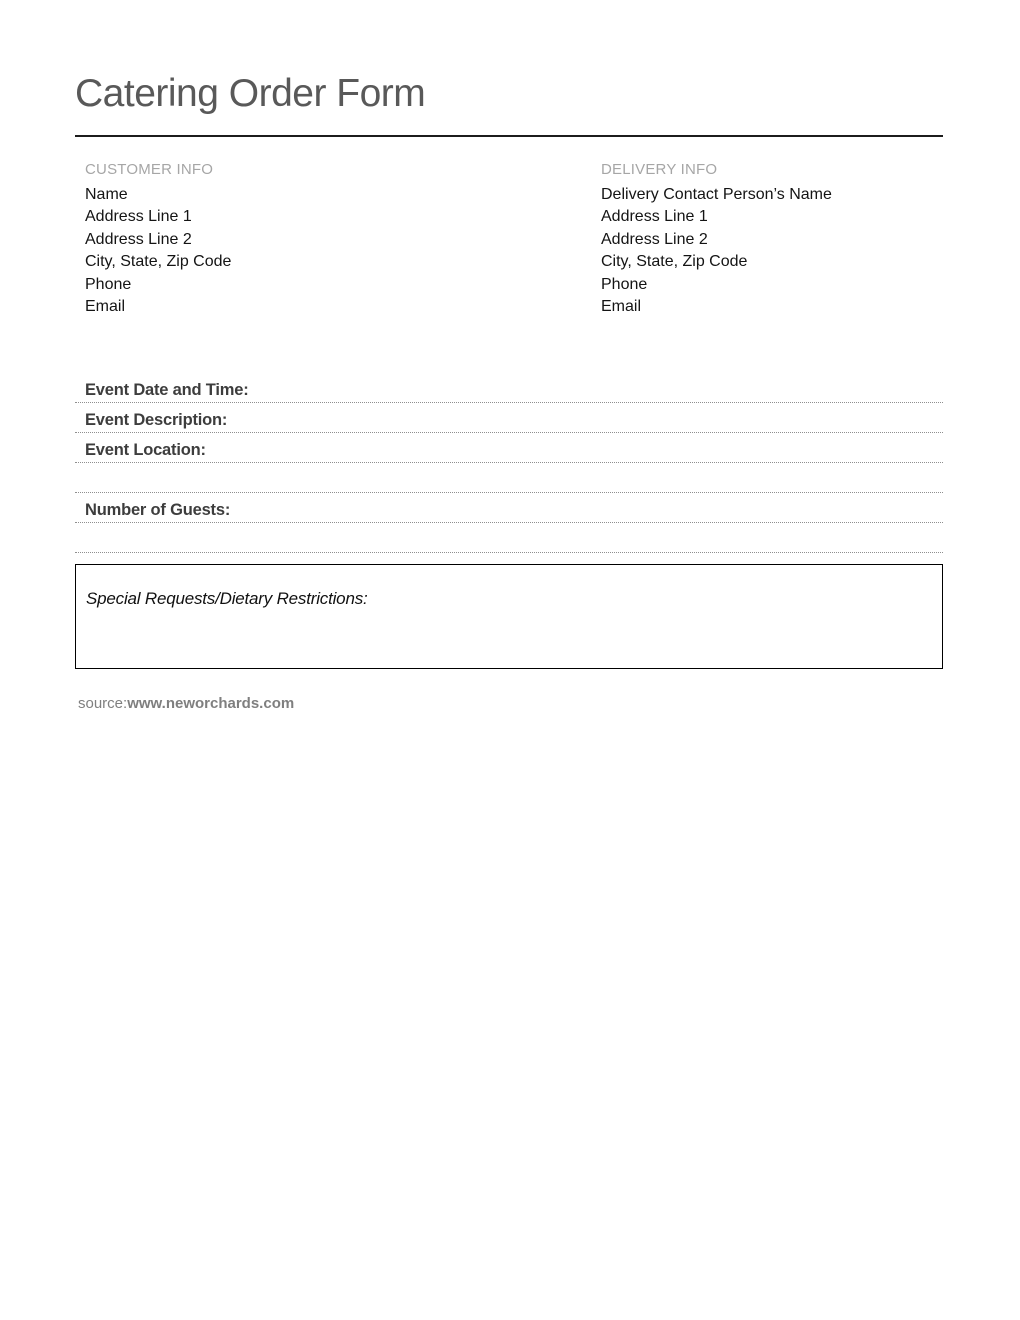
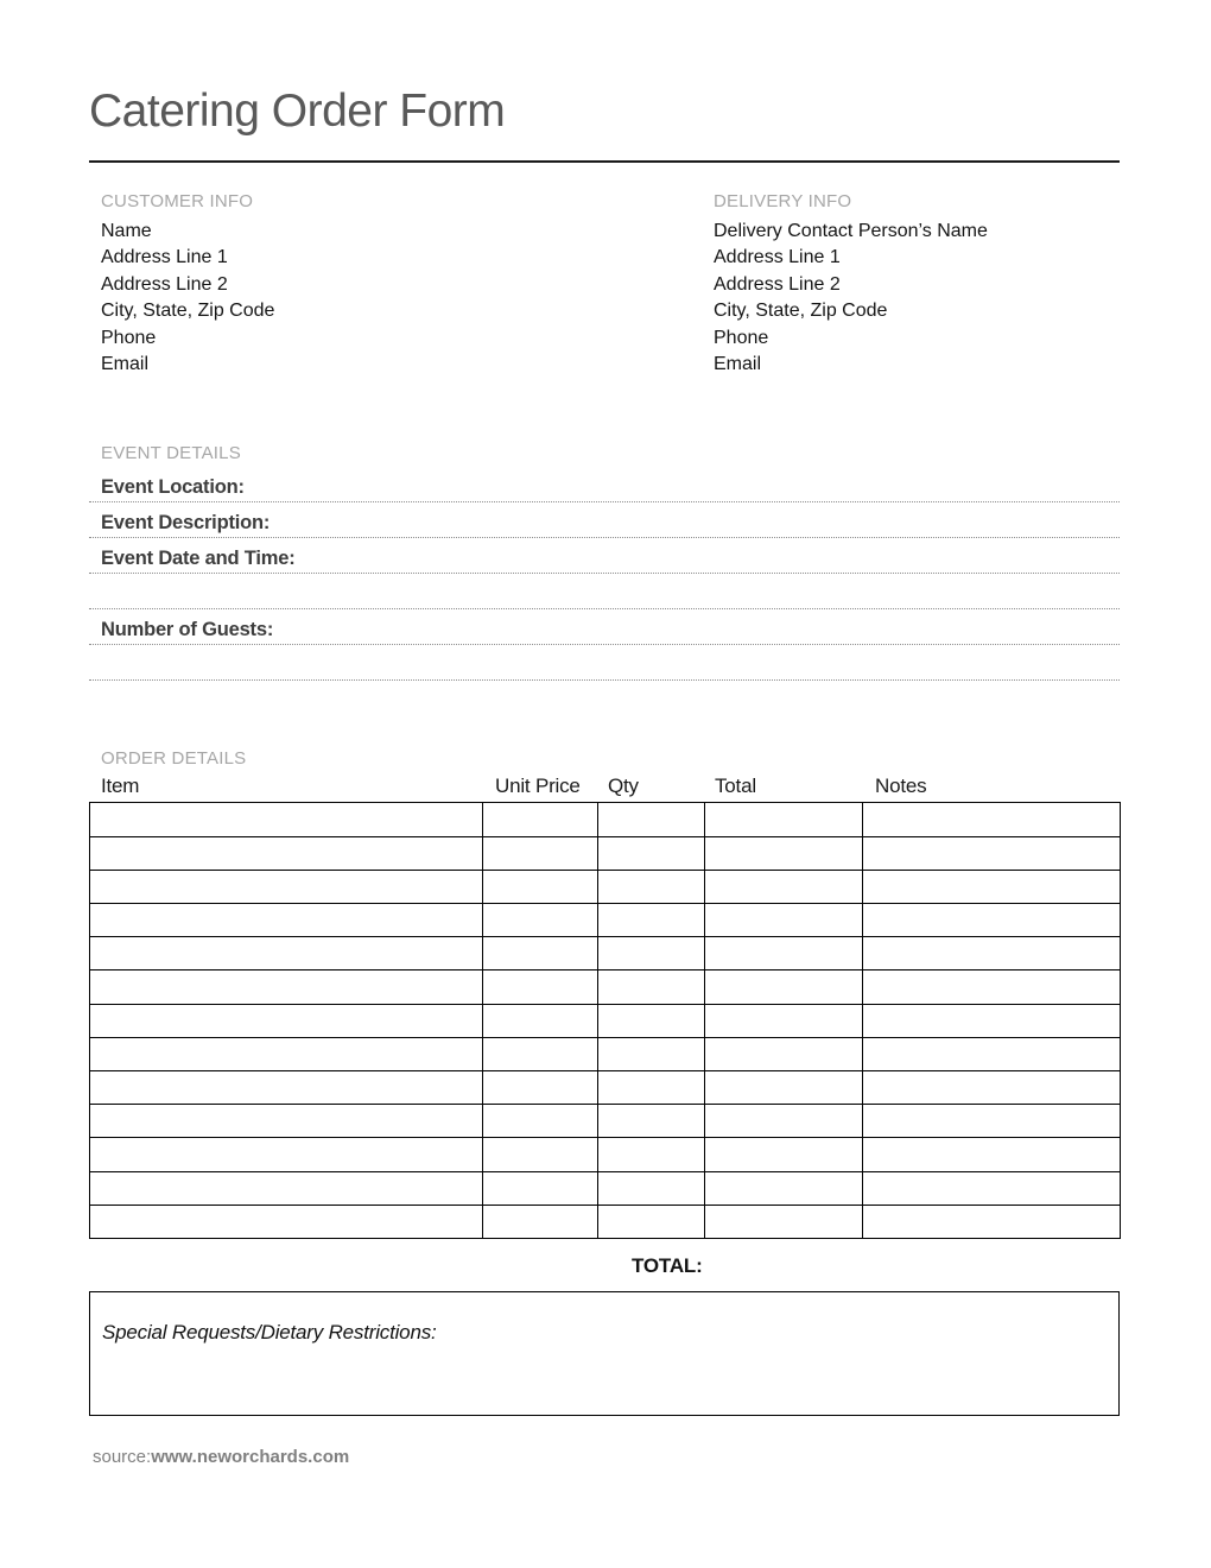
  Catering Order Form
  CUSTOMER INFO
  Name
  Address Line 1
  Address Line 2
  City, State, Zip Code
  Phone
  Email
  DELIVERY INFO
  Delivery Contact Person’s Name
  Address Line 1
  Address Line 2
  City, State, Zip Code
  Phone
  Email
+ EVENT DETAILS
- Event Date and Time:
+ Event Location:
  Event Description:
- Event Location:
+ Event Date and Time:
  Number of Guests:
+ ORDER DETAILS
+ Item
+ Unit Price
+ Qty
+ Total
+ Notes
+ TOTAL:
  Special Requests/Dietary Restrictions:
  source:www.neworchards.com
